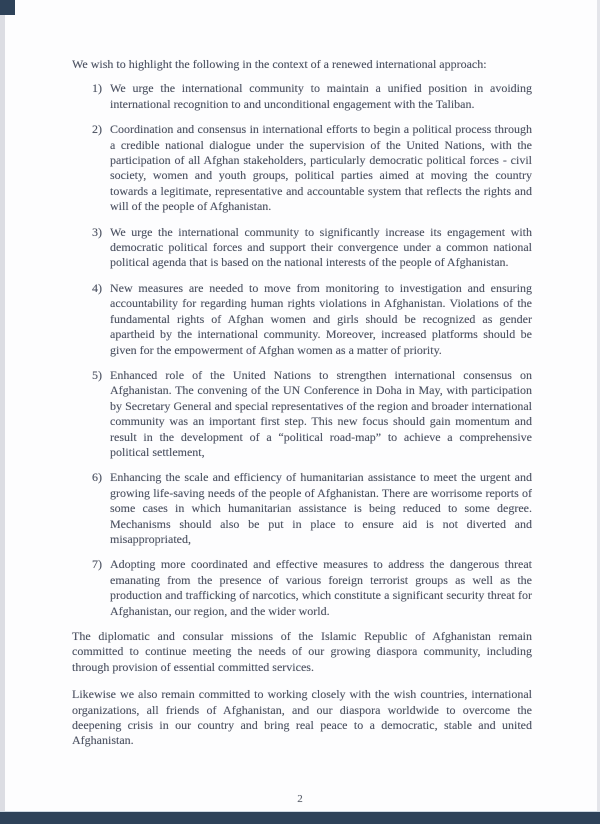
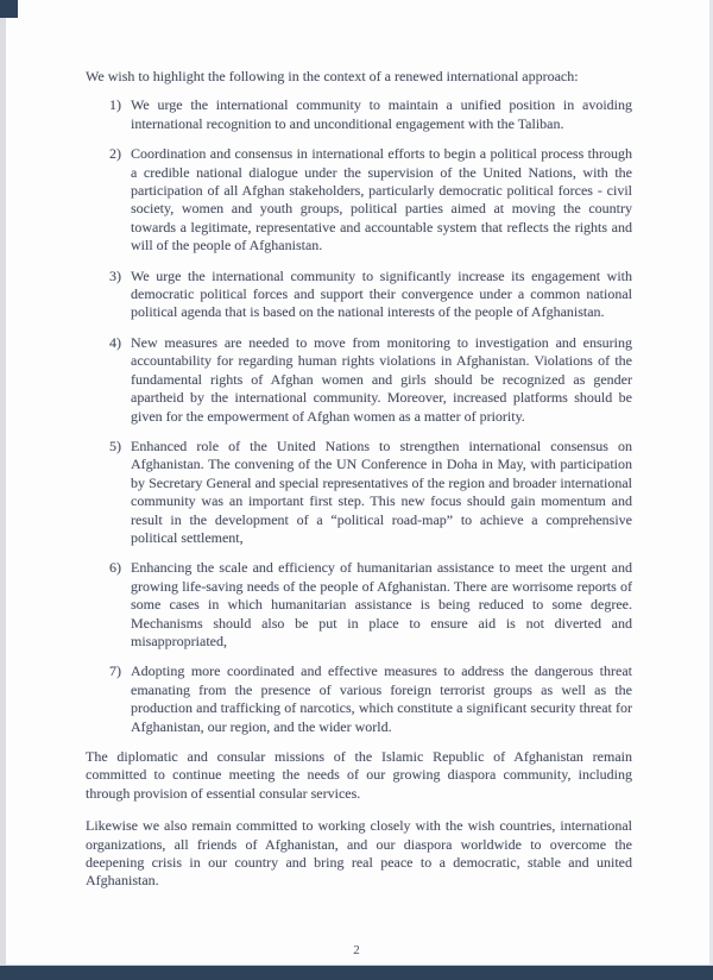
  We wish to highlight the following in the context of a renewed international approach:
  1)
  We urge the international community to maintain a unified position in avoiding international recognition to and unconditional engagement with the Taliban.
  2)
  Coordination and consensus in international efforts to begin a political process through a credible national dialogue under the supervision of the United Nations, with the participation of all Afghan stakeholders, particularly democratic political forces - civil society, women and youth groups, political parties aimed at moving the country towards a legitimate, representative and accountable system that reflects the rights and will of the people of Afghanistan.
  3)
  We urge the international community to significantly increase its engagement with democratic political forces and support their convergence under a common national political agenda that is based on the national interests of the people of Afghanistan.
  4)
  New measures are needed to move from monitoring to investigation and ensuring accountability for regarding human rights violations in Afghanistan. Violations of the fundamental rights of Afghan women and girls should be recognized as gender apartheid by the international community. Moreover, increased platforms should be given for the empowerment of Afghan women as a matter of priority.
  5)
  Enhanced role of the United Nations to strengthen international consensus on Afghanistan. The convening of the UN Conference in Doha in May, with participation by Secretary General and special representatives of the region and broader international community was an important first step. This new focus should gain momentum and result in the development of a “political road-map” to achieve a comprehensive political settlement,
  6)
  Enhancing the scale and efficiency of humanitarian assistance to meet the urgent and growing life-saving needs of the people of Afghanistan. There are worrisome reports of some cases in which humanitarian assistance is being reduced to some degree. Mechanisms should also be put in place to ensure aid is not diverted and misappropriated,
  7)
  Adopting more coordinated and effective measures to address the dangerous threat emanating from the presence of various foreign terrorist groups as well as the production and trafficking of narcotics, which constitute a significant security threat for Afghanistan, our region, and the wider world.
- The diplomatic and consular missions of the Islamic Republic of Afghanistan remain committed to continue meeting the needs of our growing diaspora community, including through provision of essential committed services.
+ The diplomatic and consular missions of the Islamic Republic of Afghanistan remain committed to continue meeting the needs of our growing diaspora community, including through provision of essential consular services.
  Likewise we also remain committed to working closely with the wish countries, international organizations, all friends of Afghanistan, and our diaspora worldwide to overcome the deepening crisis in our country and bring real peace to a democratic, stable and united Afghanistan.
  2
